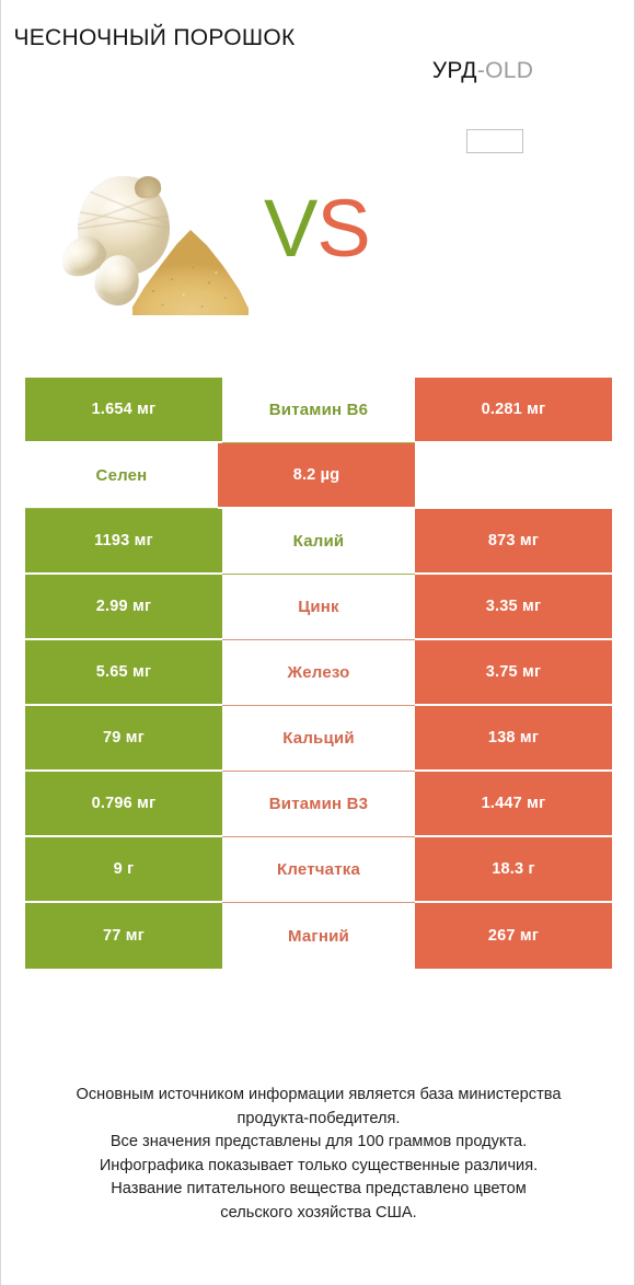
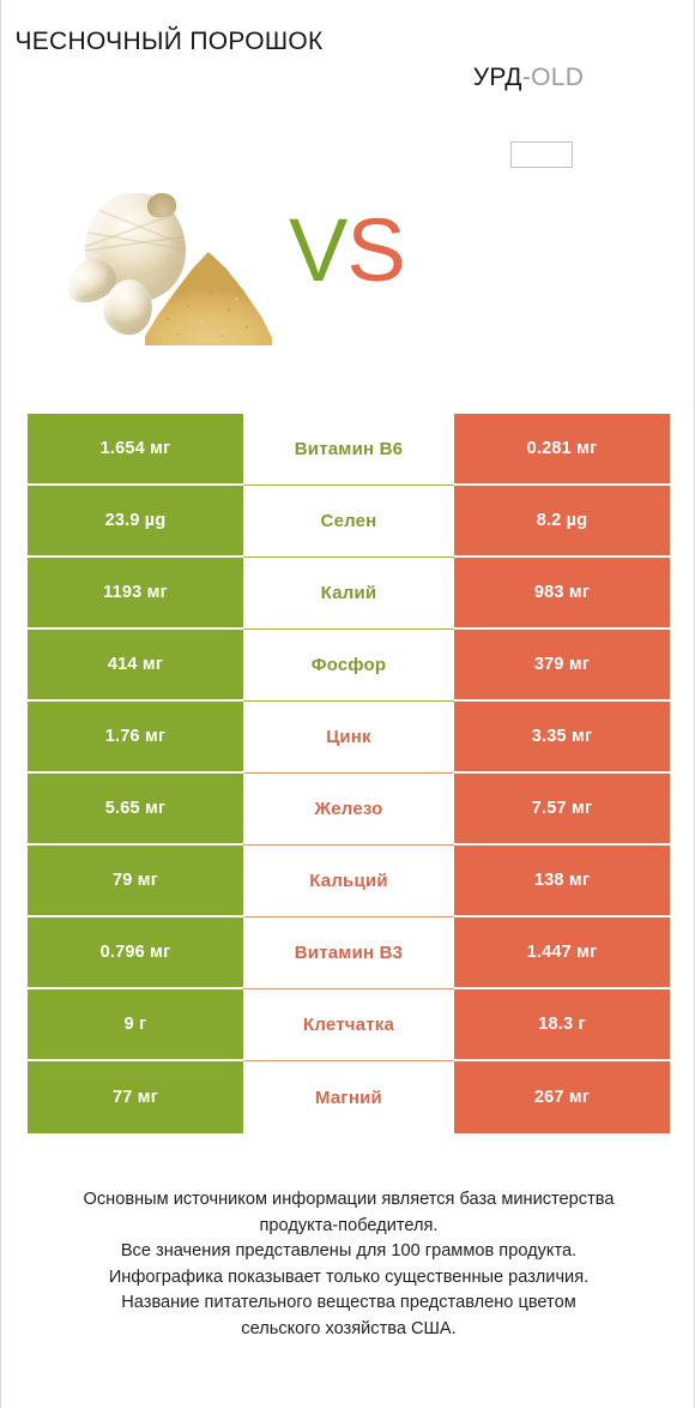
  ЧЕСНОЧНЫЙ ПОРОШОК
  УРД-OLD
  VS
  1.654 мг
  Витамин B6
  0.281 мг
+ 23.9 µg
  Селен
  8.2 µg
  1193 мг
  Калий
- 873 мг
+ 983 мг
+ 414 мг
+ Фосфор
+ 379 мг
- 2.99 мг
+ 1.76 мг
  Цинк
  3.35 мг
  5.65 мг
  Железо
- 3.75 мг
+ 7.57 мг
  79 мг
  Кальций
  138 мг
  0.796 мг
  Витамин B3
  1.447 мг
  9 г
  Клетчатка
  18.3 г
  77 мг
  Магний
  267 мг
  Основным источником информации является база министерства
  продукта-победителя.
  Все значения представлены для 100 граммов продукта.
  Инфографика показывает только существенные различия.
  Название питательного вещества представлено цветом
  сельского хозяйства США.
